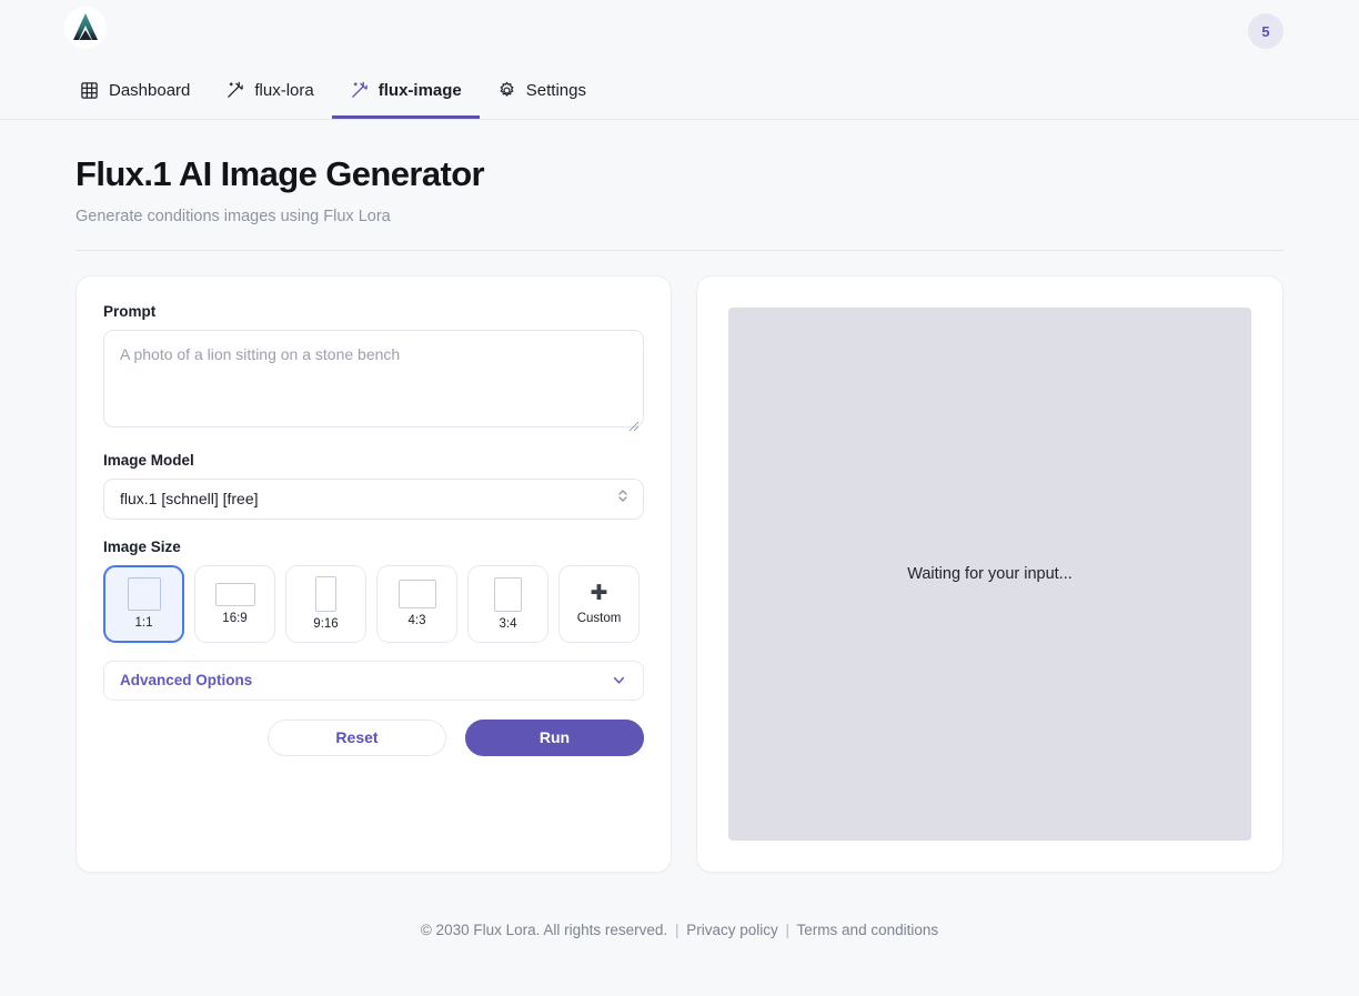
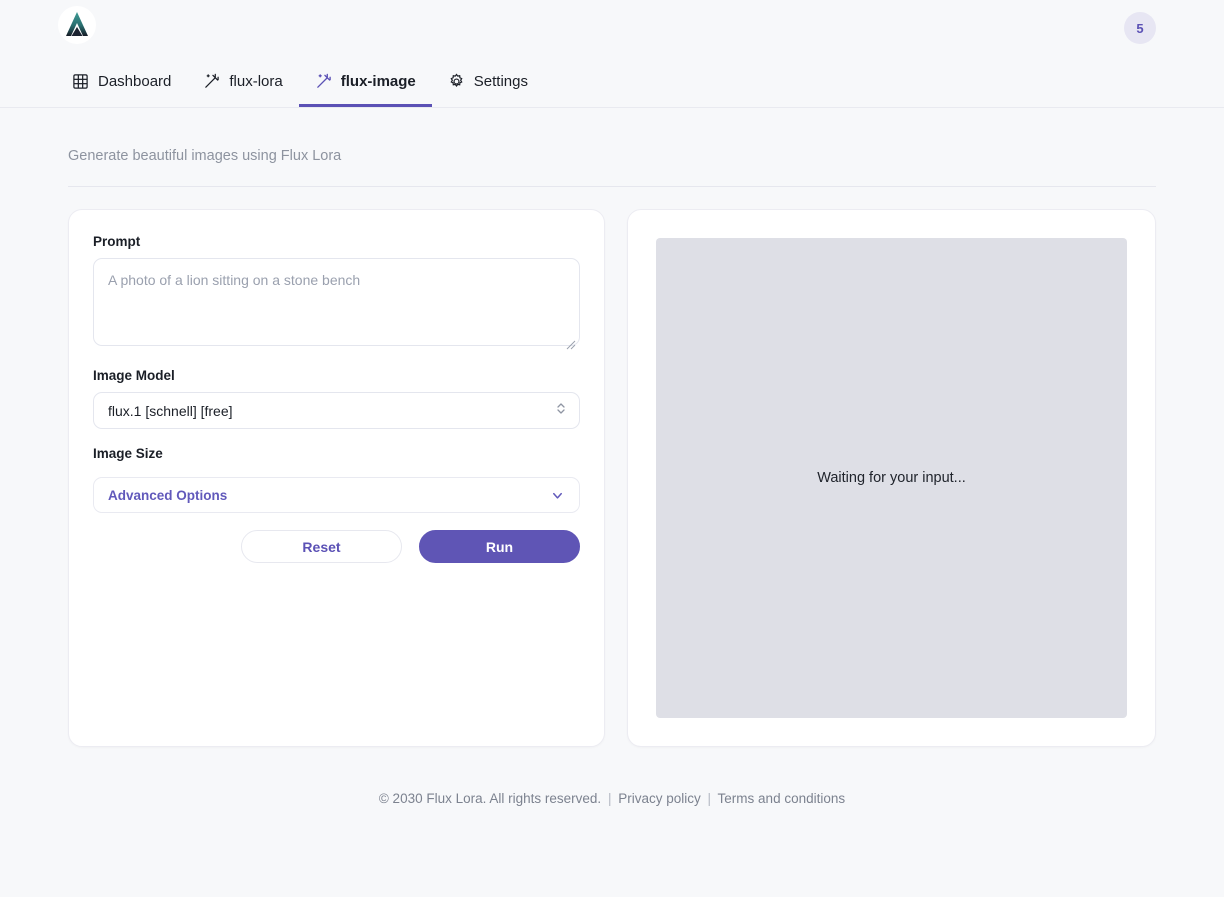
  5
  Dashboard
  flux-lora
  flux-image
  Settings
- Flux.1 AI Image Generator
- Generate conditions images using Flux Lora
+ Generate beautiful images using Flux Lora
  Prompt
  A photo of a lion sitting on a stone bench
  Image Model
  flux.1 [schnell] [free]
  Image Size
- 1:1
- 16:9
- 9:16
- 4:3
- 3:4
- ✚
- Custom
  Advanced Options
  Reset
  Run
  Waiting for your input...
  © 2030 Flux Lora. All rights reserved. | Privacy policy | Terms and conditions
